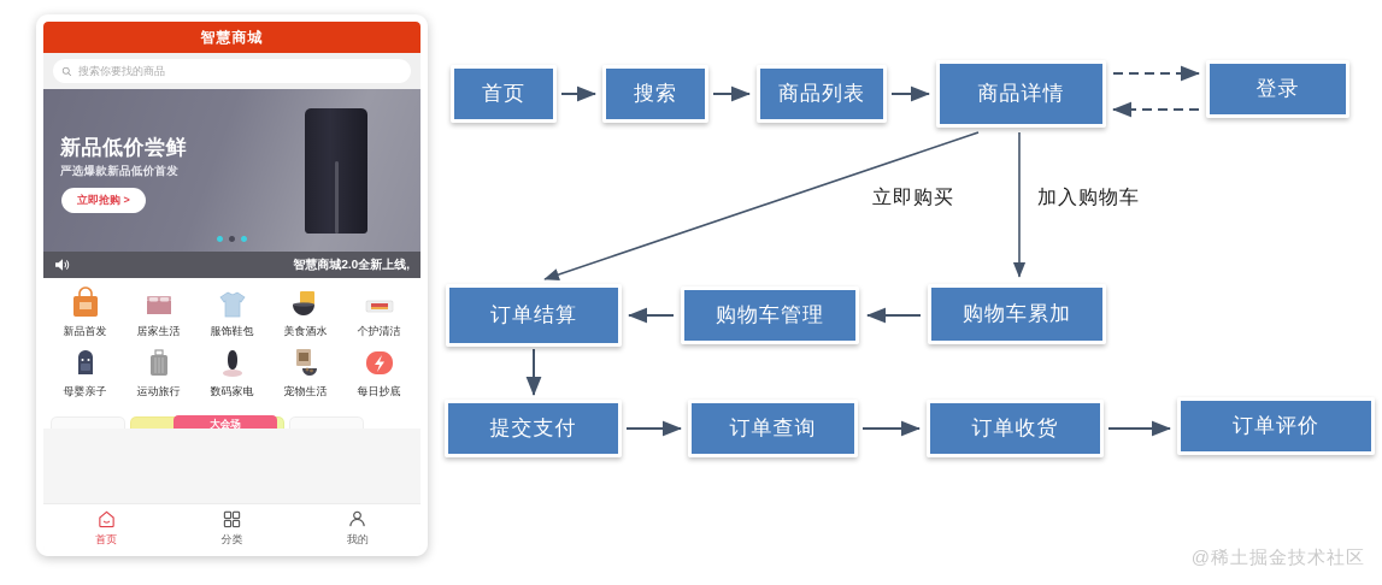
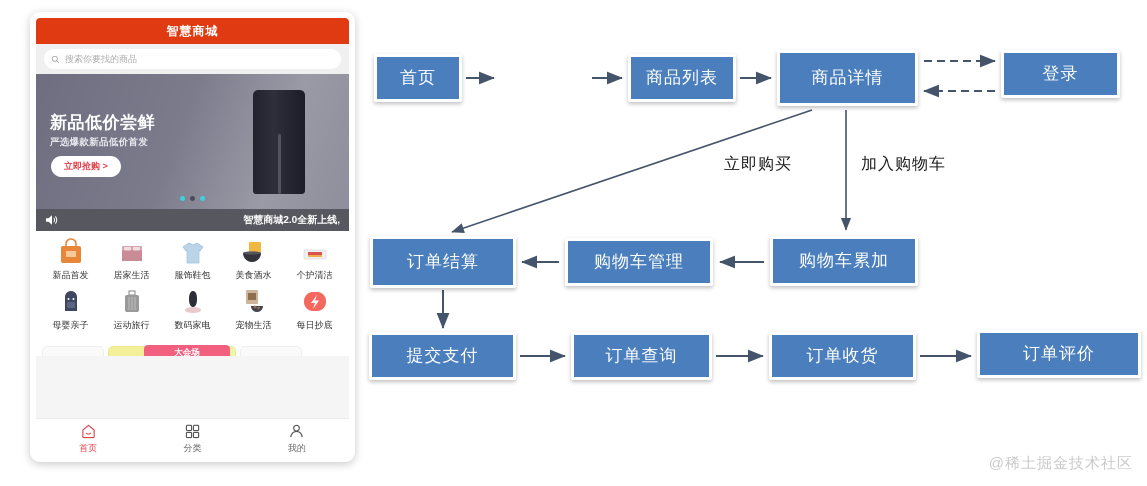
  智慧商城
  搜索你要找的商品
  新品低价尝鲜
  严选爆款新品低价首发
  立即抢购 >
  智慧商城2.0全新上线,
  新品首发
  居家生活
  服饰鞋包
  美食酒水
  个护清洁
  母婴亲子
  运动旅行
  数码家电
  宠物生活
  每日抄底
  大会场
  首页
  分类
  我的
  首页
- 搜索
  商品列表
  商品详情
  登录
  订单结算
  购物车管理
  购物车累加
  提交支付
  订单查询
  订单收货
  订单评价
  立即购买
  加入购物车
  @稀土掘金技术社区
